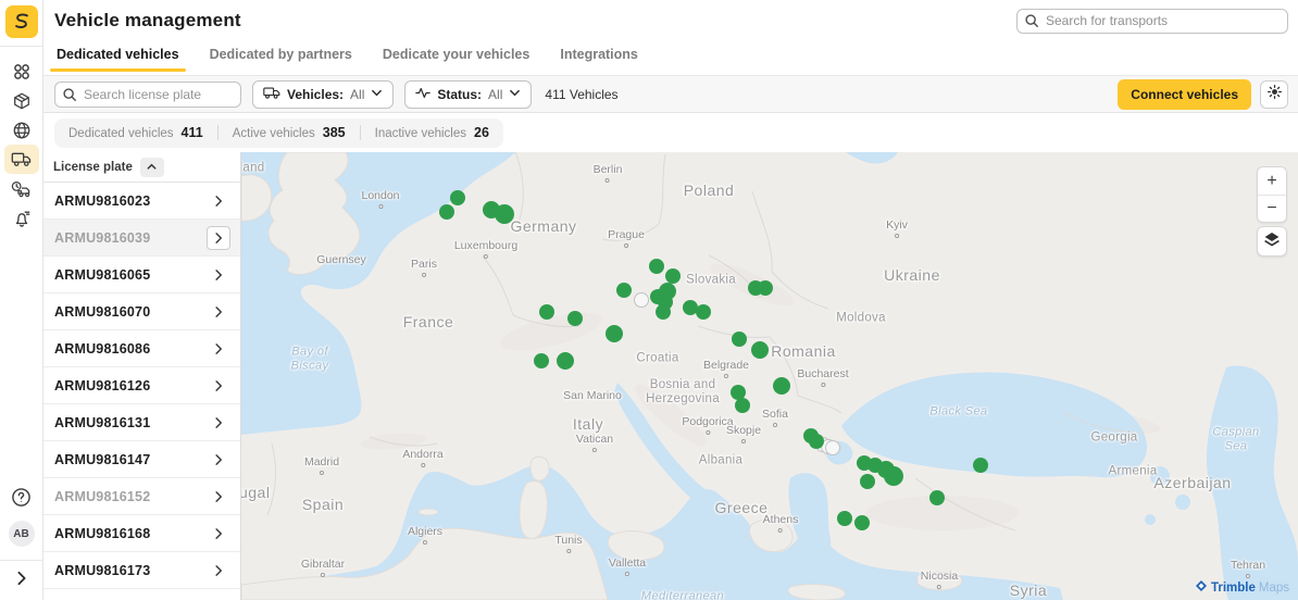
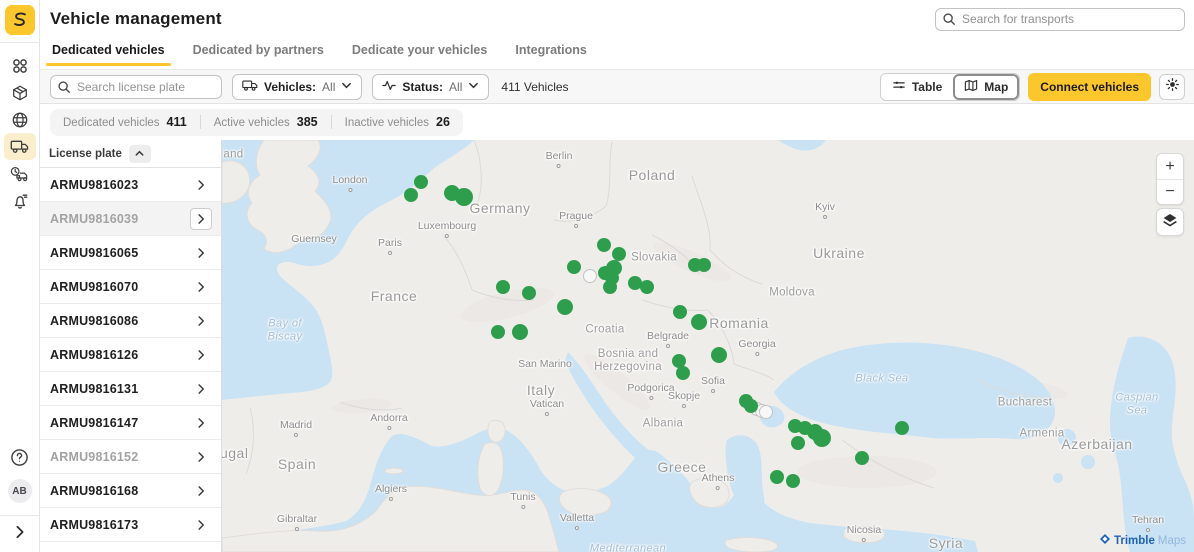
  AB
  Vehicle management
  Search for transports
  Dedicated vehicles
  Dedicated by partners
  Dedicate your vehicles
  Integrations
  Search license plate
  Vehicles:
  All
  Status:
  All
  411 Vehicles
+ Table
+ Map
  Connect vehicles
  Dedicated vehicles
  411
  Active vehicles
  385
  Inactive vehicles
  26
  License plate
  ARMU9816023
  ARMU9816039
  ARMU9816065
  ARMU9816070
  ARMU9816086
  ARMU9816126
  ARMU9816131
  ARMU9816147
  ARMU9816152
  ARMU9816168
  ARMU9816173
  land
  London
  Berlin
  Poland
  Germany
  Kyiv
  Prague
  Luxembourg
  Guernsey
  Paris
  Slovakia
  Ukraine
  Moldova
  France
  Bay of
  Biscay
  Croatia
  Belgrade
  Romania
- Bucharest
+ Georgia
  San Marino
  Bosnia and
  Herzegovina
  Black Sea
- Georgia
+ Bucharest
  Italy
  Vatican
  Sofia
  Podgorica
  Skopje
  Albania
  Armenia
  Azerbaijan
  Madrid
  Andorra
  Caspian
  Sea
  ugal
  Spain
  Greece
  Athens
  Algiers
  Tunis
  Gibraltar
  Valletta
  Nicosia
  Syria
  Tehran
  Mediterranean
  +
  −
  Trimble
  Maps
